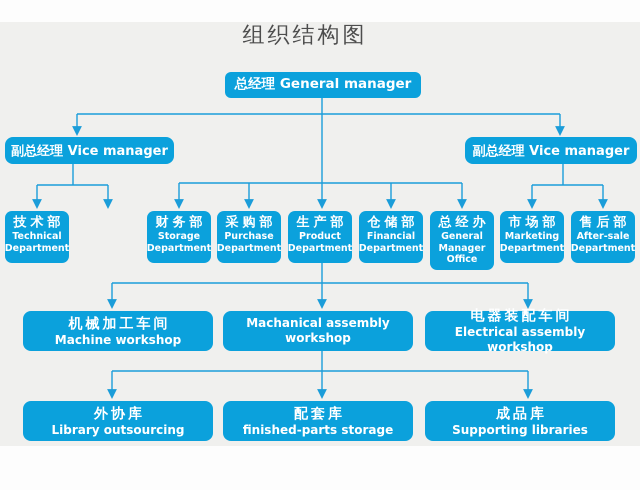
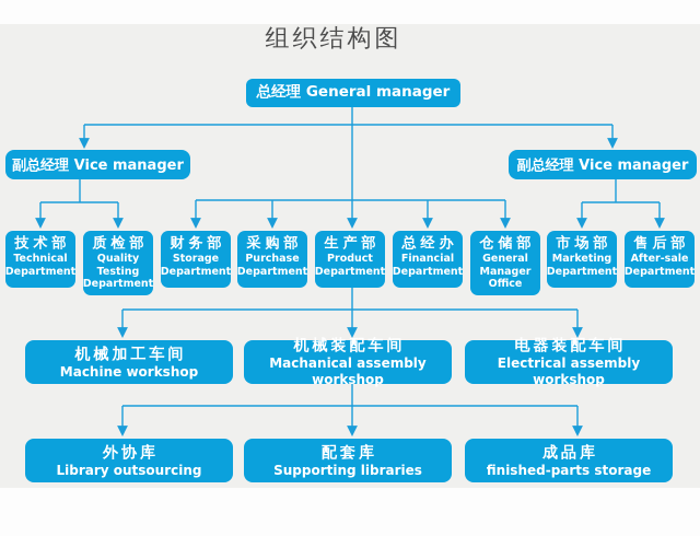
  组织结构图
  总经理 General manager
  副总经理 Vice manager
  副总经理 Vice manager
  技术部
  Technical Department
+ 质检部
+ Quality Testing Department
  财务部
  Storage Department
  采购部
  Purchase Department
  生产部
  Product Department
- 仓储部
+ 总经办
  Financial Department
- 总经办
+ 仓储部
  General Manager Office
  市场部
  Marketing Department
  售后部
  After-sale Department
  机械加工车间
  Machine workshop
+ 机械装配车间
  Machanical assembly workshop
  电器装配车间
  Electrical assembly workshop
  外协库
  Library outsourcing
  配套库
- finished-parts storage
+ Supporting libraries
  成品库
- Supporting libraries
+ finished-parts storage
